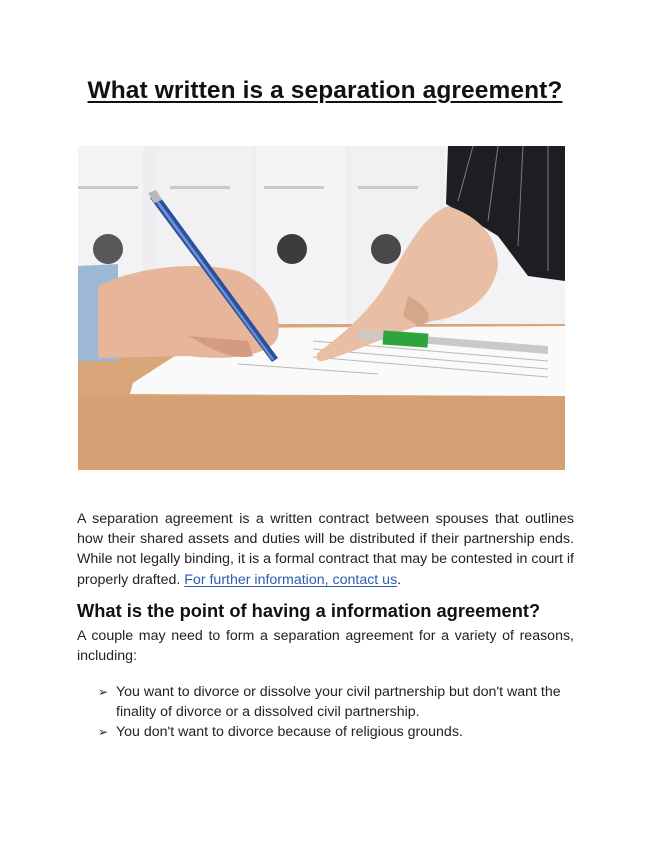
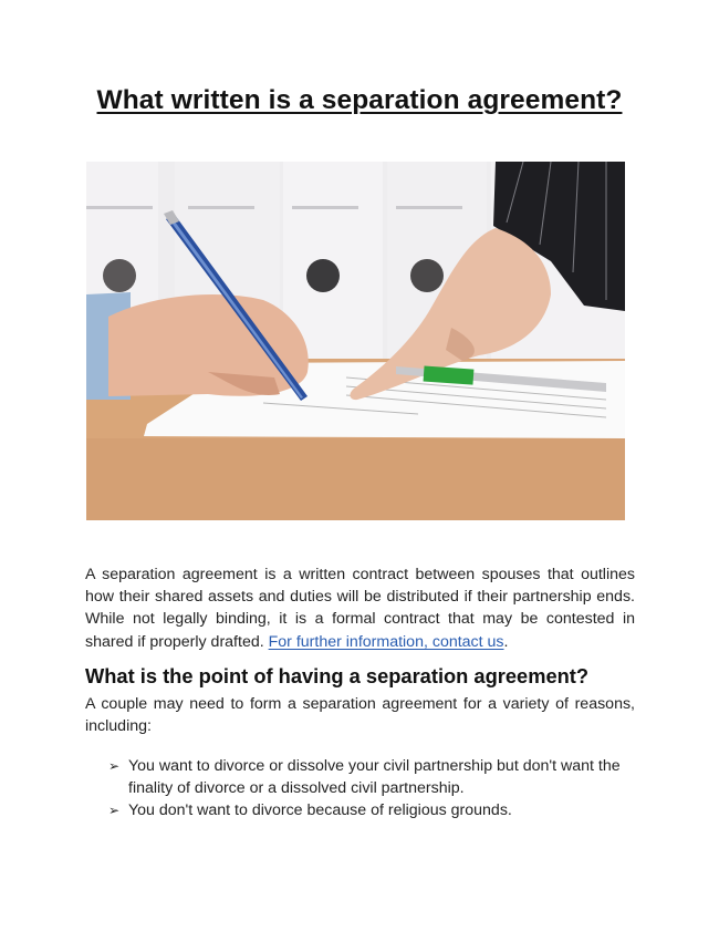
  What written is a separation agreement?
- A separation agreement is a written contract between spouses that outlines how their shared assets and duties will be distributed if their partnership ends. While not legally binding, it is a formal contract that may be contested in court if properly drafted. For further information, contact us.
+ A separation agreement is a written contract between spouses that outlines how their shared assets and duties will be distributed if their partnership ends. While not legally binding, it is a formal contract that may be contested in shared if properly drafted. For further information, contact us.
- What is the point of having a information agreement?
+ What is the point of having a separation agreement?
  A couple may need to form a separation agreement for a variety of reasons, including:
  ➢
  You want to divorce or dissolve your civil partnership but don't want the finality of divorce or a dissolved civil partnership.
  ➢
  You don't want to divorce because of religious grounds.
